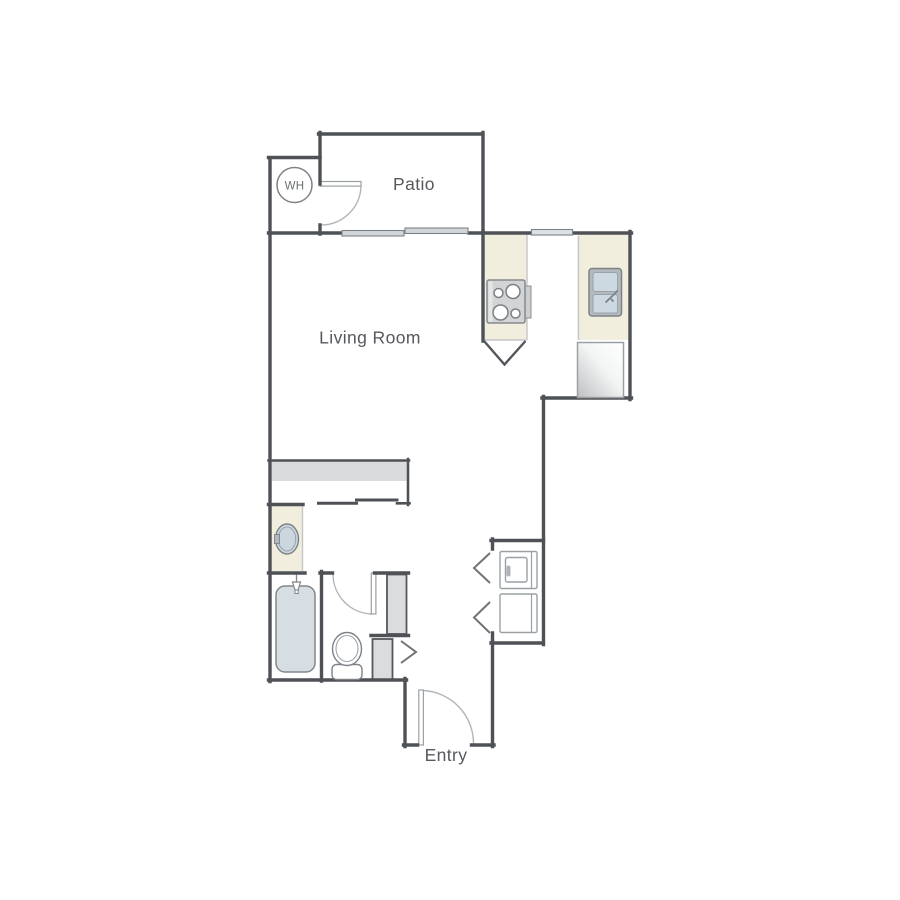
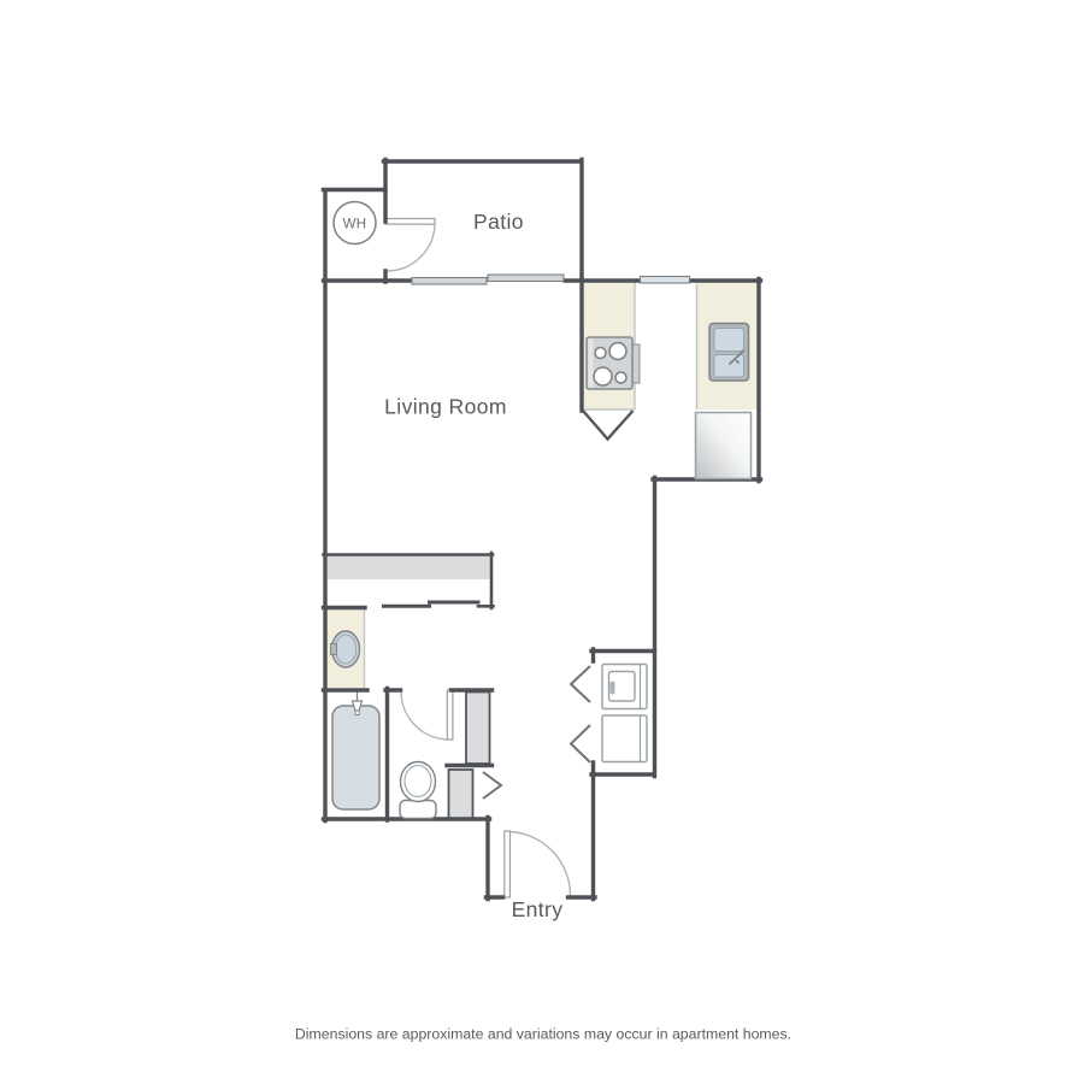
  WH
  Patio
  Living Room
  Entry
+ Dimensions are approximate and variations may occur in apartment homes.
